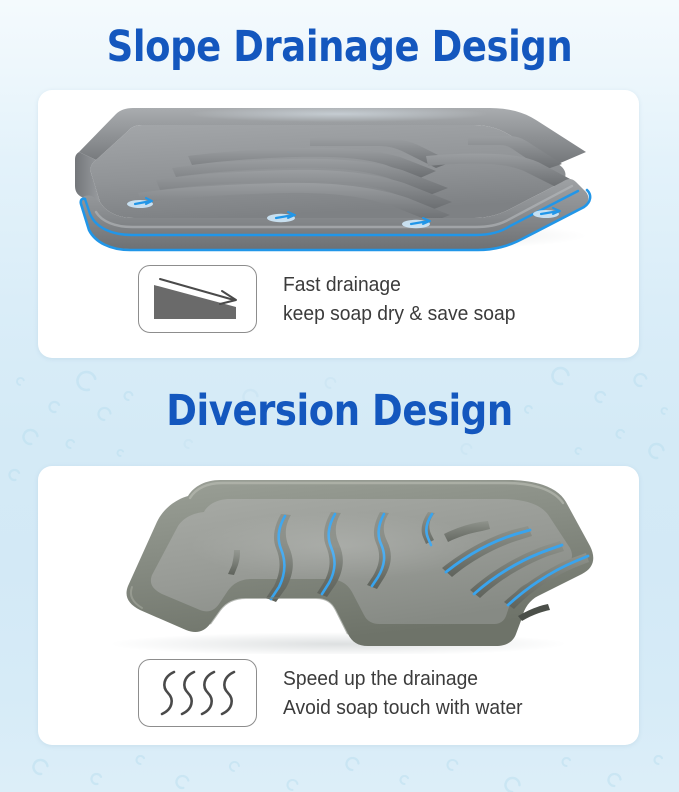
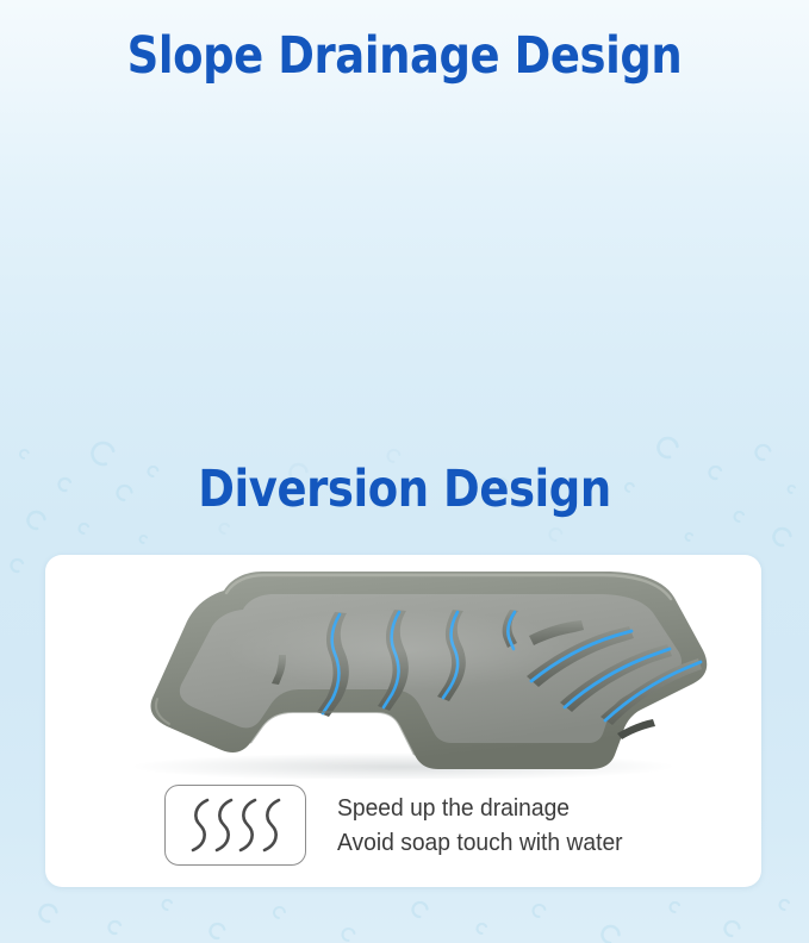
  Slope Drainage Design
- Fast drainage
- keep soap dry & save soap
  Diversion Design
  Speed up the drainage
  Avoid soap touch with water
